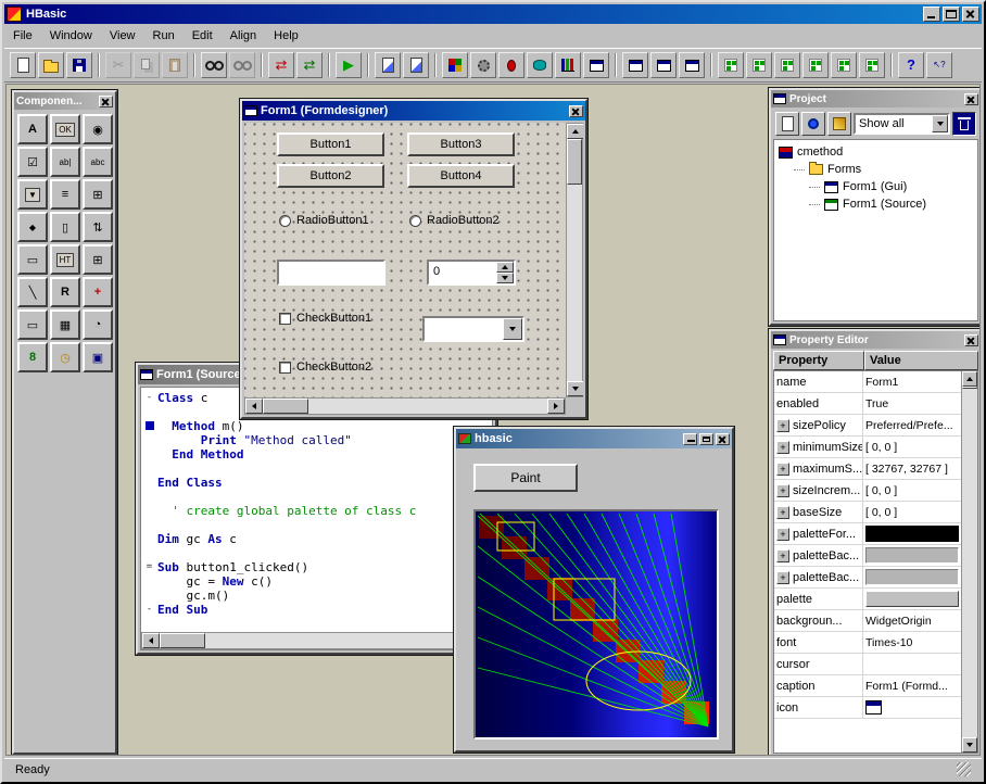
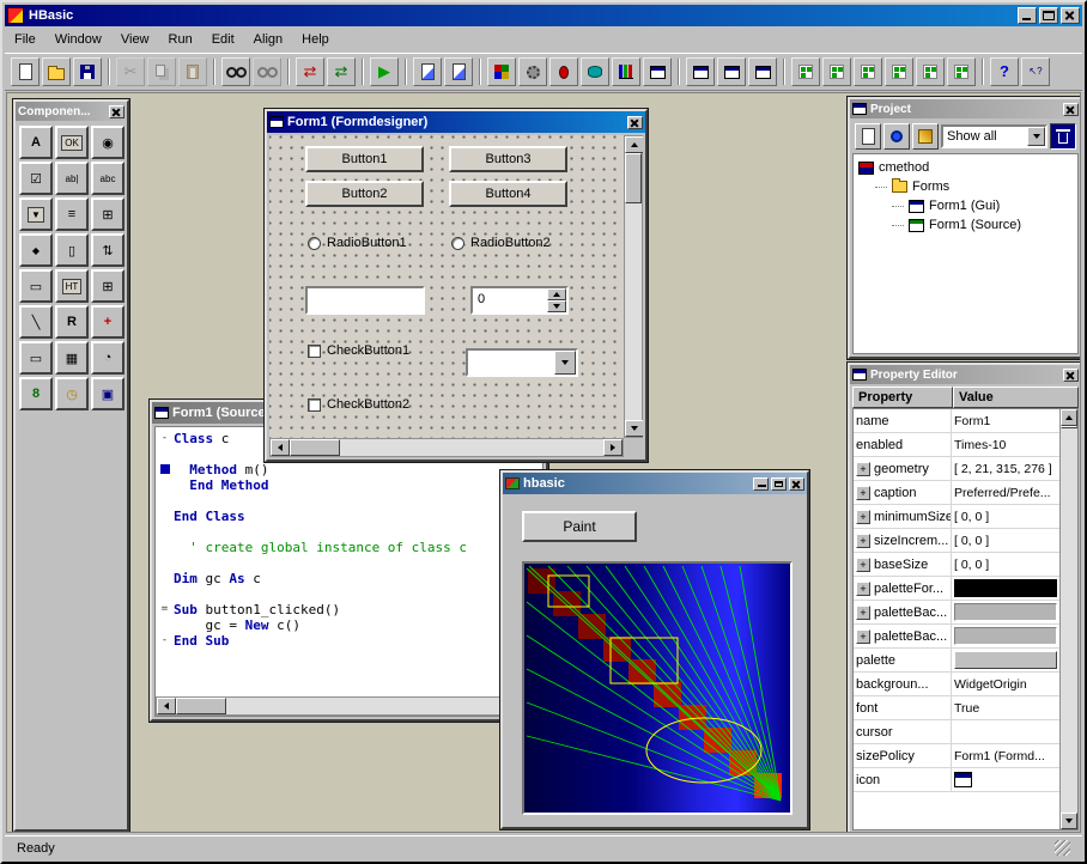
  HBasic
  File
  Window
  View
  Run
  Edit
  Align
  Help
  ✂
  ⇄
  ⇄
  ▶
  ?
  ↖?
  Componen...
  A
  OK
  ◉
  ☑
  ab|
  abc
  ▼
  ≡
  ⊞
  ◆
  ▯
  ⇅
  ▭
  HT
  ⊞
  ╲
  R
  +
  ▭
  ▦
  ◔
  8
  ◷
  ▣
  Form1 (Source
  -
  Class c
  Method m()
- Print "Method called"
  End Method
  End Class
- ' create global palette of class c
+ ' create global instance of class c
  Dim gc As c
  =
  Sub button1_clicked()
  gc = New c()
- gc.m()
  -
  End Sub
  Form1 (Formdesigner)
  Button1
  Button3
  Button2
  Button4
  RadioButton1
  RadioButton2
  0
  CheckButton1
  CheckButton2
  hbasic
  Paint
  Project
  Show all
  cmethod
  Forms
  Form1 (Gui)
  Form1 (Source)
  Property Editor
  Property
  Value
  name
  Form1
  enabled
- True
+ Times-10
+ geometry
+ [ 2, 21, 315, 276 ]
- sizePolicy
+ caption
  Preferred/Prefe...
  minimumSize
  [ 0, 0 ]
- maximumS...
- [ 32767, 32767 ]
  sizeIncrem...
  [ 0, 0 ]
  baseSize
  [ 0, 0 ]
  paletteFor...
  paletteBac...
  paletteBac...
  palette
  backgroun...
  WidgetOrigin
  font
- Times-10
+ True
  cursor
- caption
+ sizePolicy
  Form1 (Formd...
  icon
  Ready
